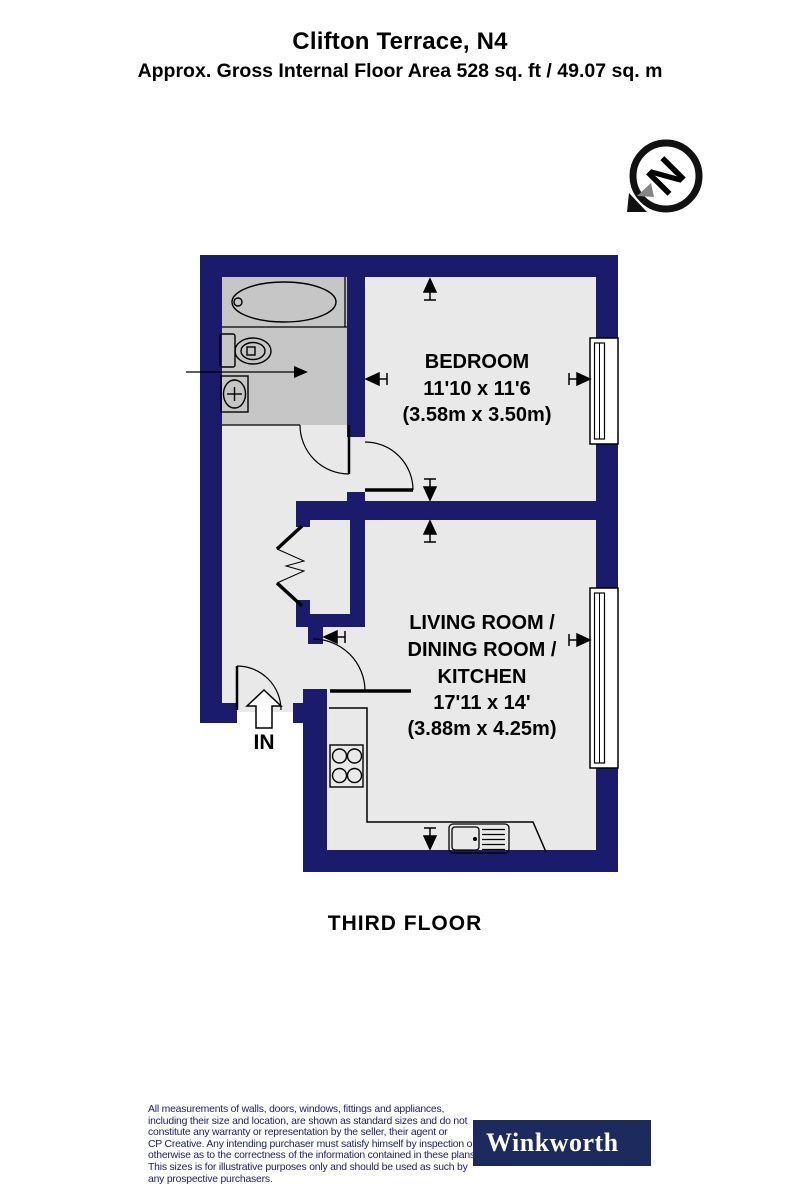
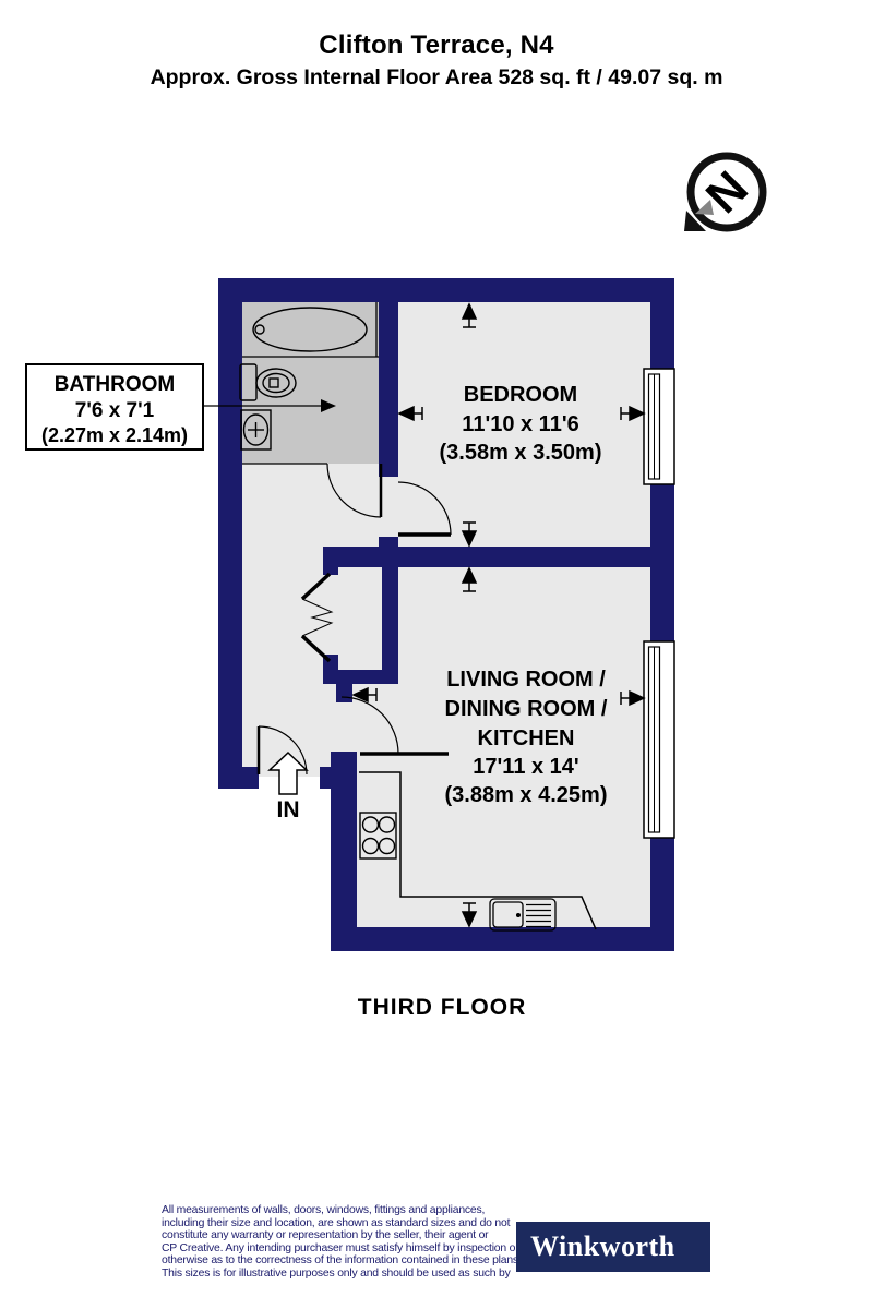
  Clifton Terrace, N4
  Approx. Gross Internal Floor Area 528 sq. ft / 49.07 sq. m
+ BATHROOM
+ 7'6 x 7'1
+ (2.27m x 2.14m)
  BEDROOM
  11'10 x 11'6
  (3.58m x 3.50m)
  LIVING ROOM /
  DINING ROOM /
  KITCHEN
  17'11 x 14'
  (3.88m x 4.25m)
  IN
  THIRD FLOOR
  All measurements of walls, doors, windows, fittings and appliances,
  including their size and location, are shown as standard sizes and do not
  constitute any warranty or representation by the seller, their agent or
  CP Creative. Any intending purchaser must satisfy himself by inspection o
  otherwise as to the correctness of the information contained in these plan
  This sizes is for illustrative purposes only and should be used as such by
- any prospective purchasers.
  Winkworth
